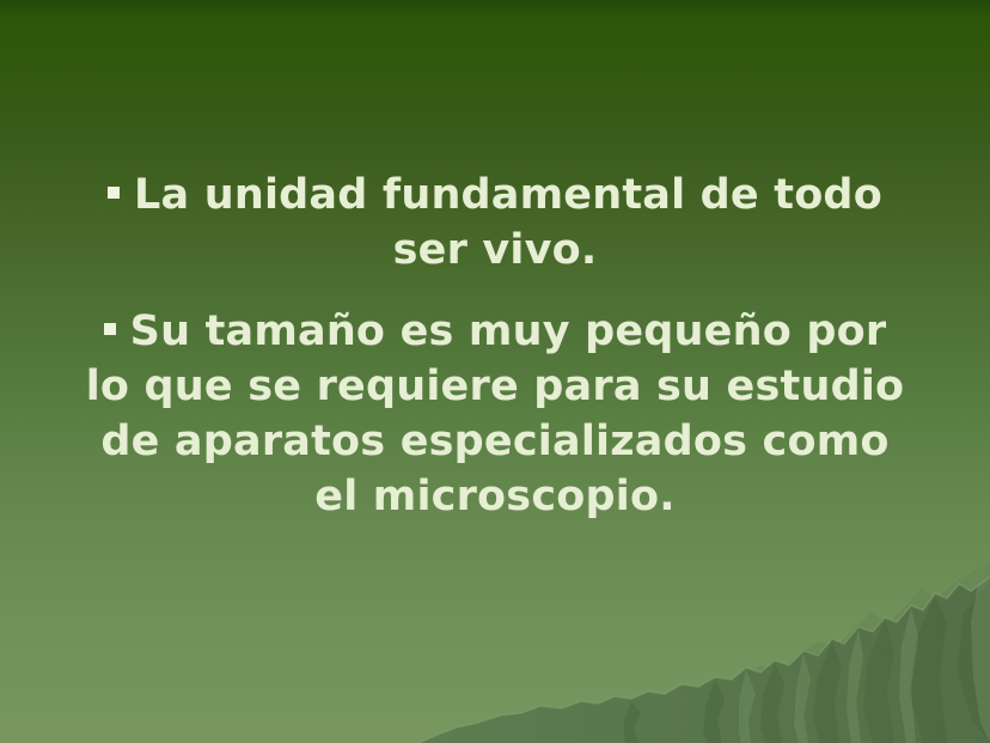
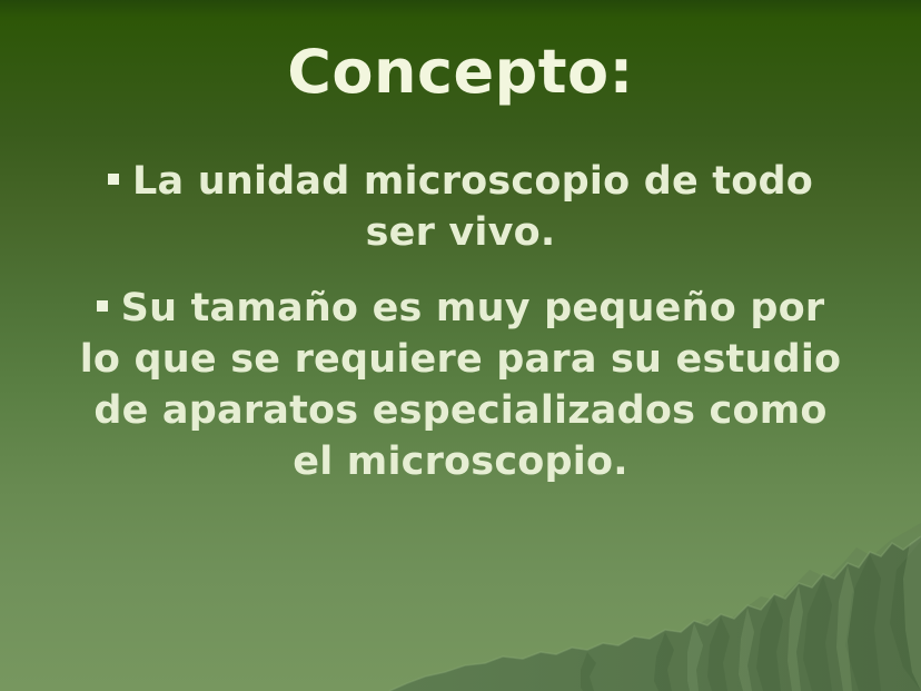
+ Concepto:
- La unidad fundamental de todo ser vivo.
+ La unidad microscopio de todo ser vivo.
  Su tamaño es muy pequeño por lo que se requiere para su estudio de aparatos especializados como el microscopio.
